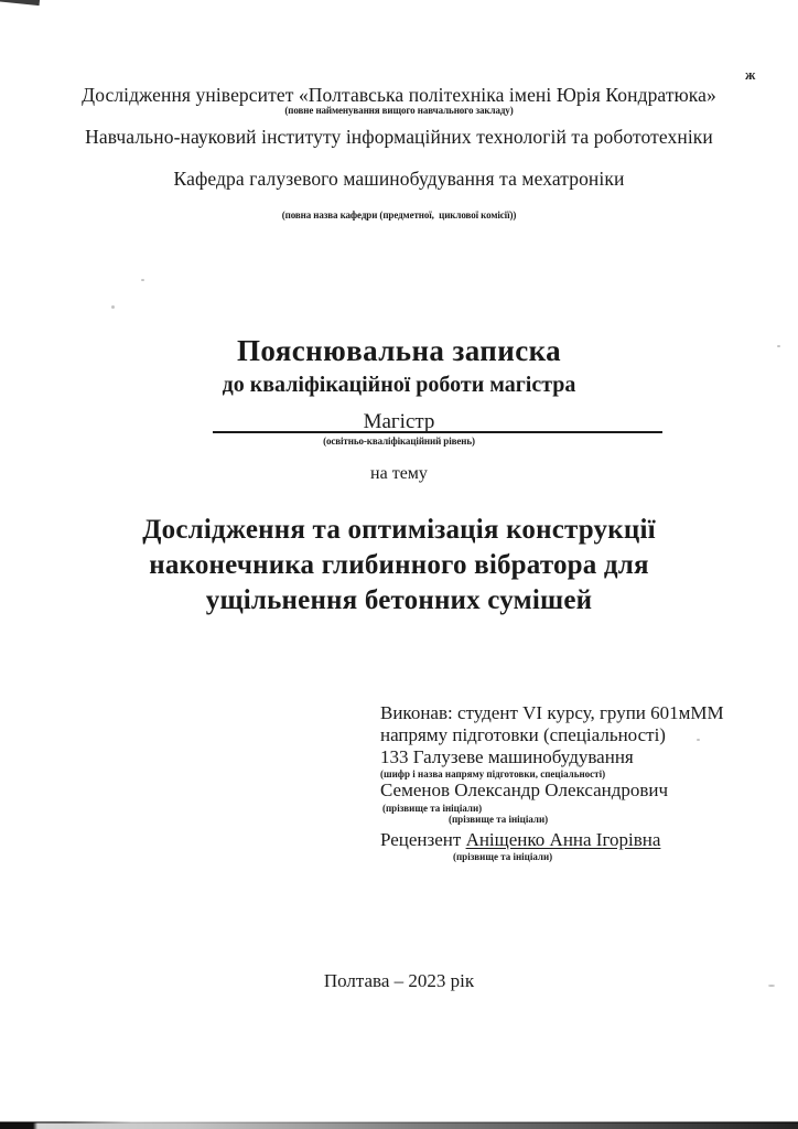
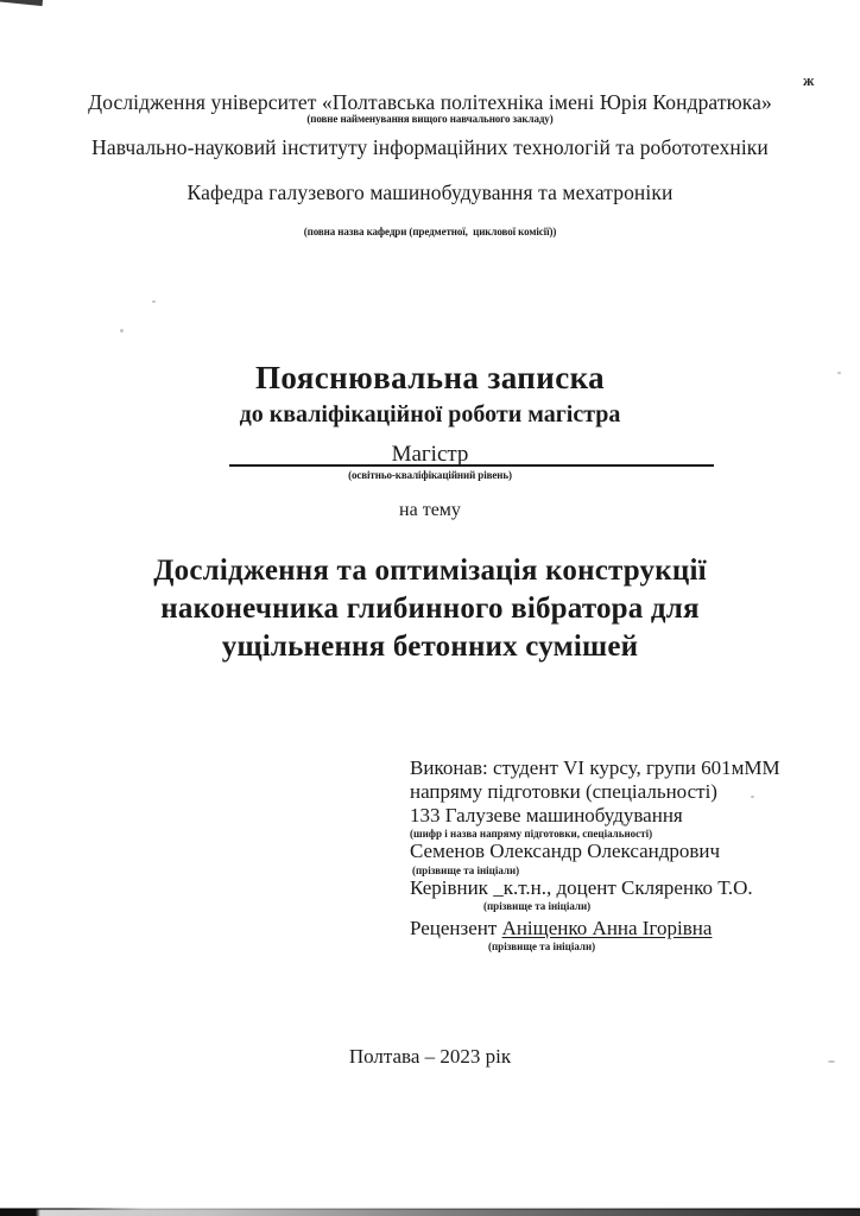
  ж
  Дослідження університет «Полтавська політехніка імені Юрія Кондратюка»
  (повне найменування вищого навчального закладу)
  Навчально-науковий інституту інформаційних технологій та робототехніки
  Кафедра галузевого машинобудування та мехатроніки
  (повна назва кафедри (предметної, циклової комісії))
  Пояснювальна записка
  до кваліфікаційної роботи магістра
  Магістр
  (освітньо-кваліфікаційний рівень)
  на тему
  Дослідження та оптимізація конструкції
  наконечника глибинного вібратора для
  ущільнення бетонних сумішей
  Виконав: студент VI курсу, групи 601мММ
  напряму підготовки (спеціальності)
  133 Галузеве машинобудування
  (шифр і назва напряму підготовки, спеціальності)
  Семенов Олександр Олександрович
  (прізвище та ініціали)
+ Керівник _к.т.н., доцент Скляренко Т.О.
  (прізвище та ініціали)
  Рецензент Аніщенко Анна Ігорівна
  (прізвище та ініціали)
  Полтава – 2023 рік
